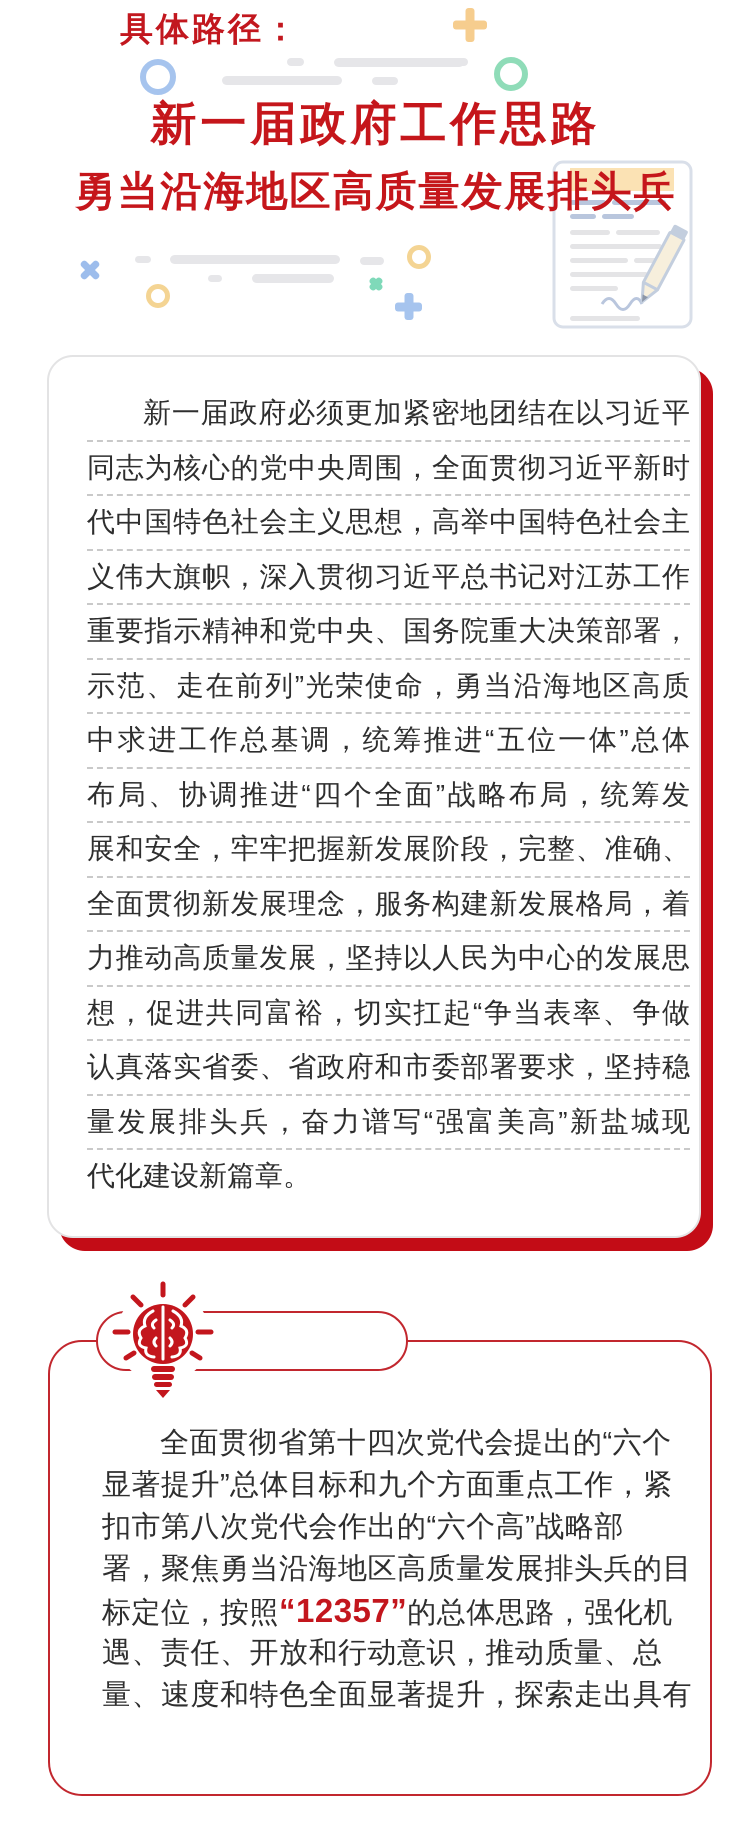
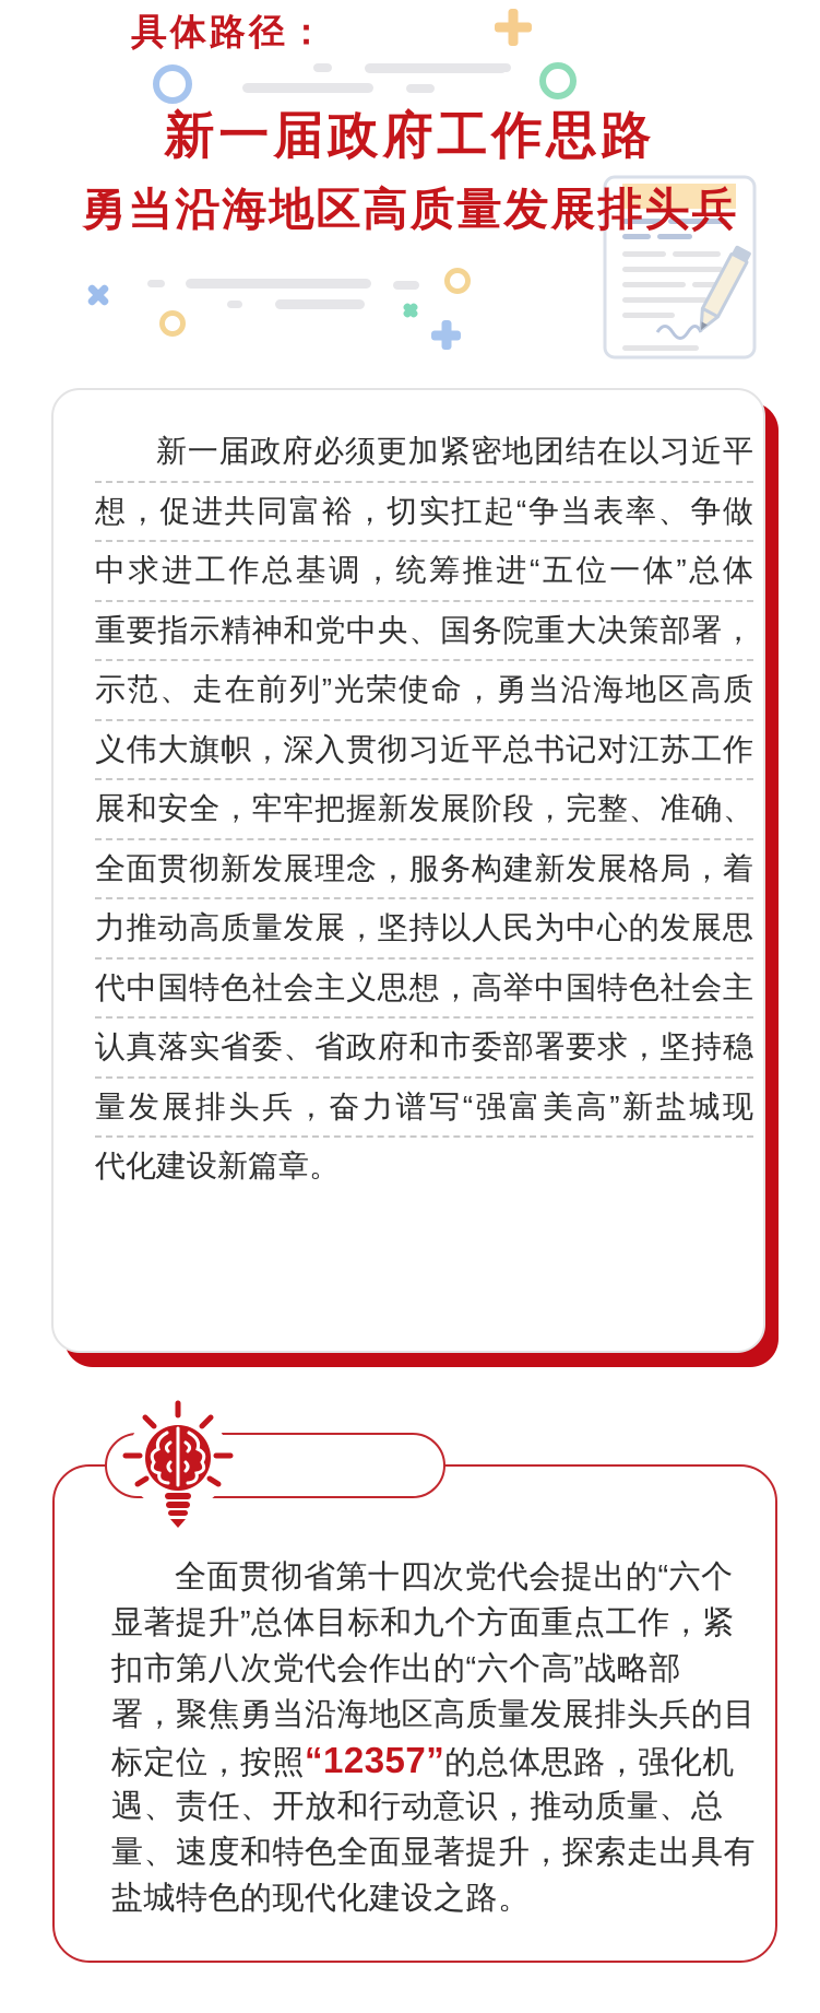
  新一届政府工作思路
  勇当沿海地区高质量发展排头兵
  新一届政府必须更加紧密地团结在以习近平
- 同志为核心的党中央周围，全面贯彻习近平新时
- 代中国特色社会主义思想，高举中国特色社会主
+ 想，促进共同富裕，切实扛起“争当表率、争做
- 义伟大旗帜，深入贯彻习近平总书记对江苏工作
+ 中求进工作总基调，统筹推进“五位一体”总体
  重要指示精神和党中央、国务院重大决策部署，
  示范、走在前列”光荣使命，勇当沿海地区高质
- 中求进工作总基调，统筹推进“五位一体”总体
+ 义伟大旗帜，深入贯彻习近平总书记对江苏工作
- 布局、协调推进“四个全面”战略布局，统筹发
  展和安全，牢牢把握新发展阶段，完整、准确、
  全面贯彻新发展理念，服务构建新发展格局，着
  力推动高质量发展，坚持以人民为中心的发展思
- 想，促进共同富裕，切实扛起“争当表率、争做
+ 代中国特色社会主义思想，高举中国特色社会主
  认真落实省委、省政府和市委部署要求，坚持稳
  量发展排头兵，奋力谱写“强富美高”新盐城现
  代化建设新篇章。
  全面贯彻省第十四次党代会提出的“六个
  显著提升”总体目标和九个方面重点工作，紧
  扣市第八次党代会作出的“六个高”战略部
  署，聚焦勇当沿海地区高质量发展排头兵的目
  标定位，按照“12357”的总体思路，强化机
  遇、责任、开放和行动意识，推动质量、总
  量、速度和特色全面显著提升，探索走出具有
+ 盐城特色的现代化建设之路。
  具体路径：
